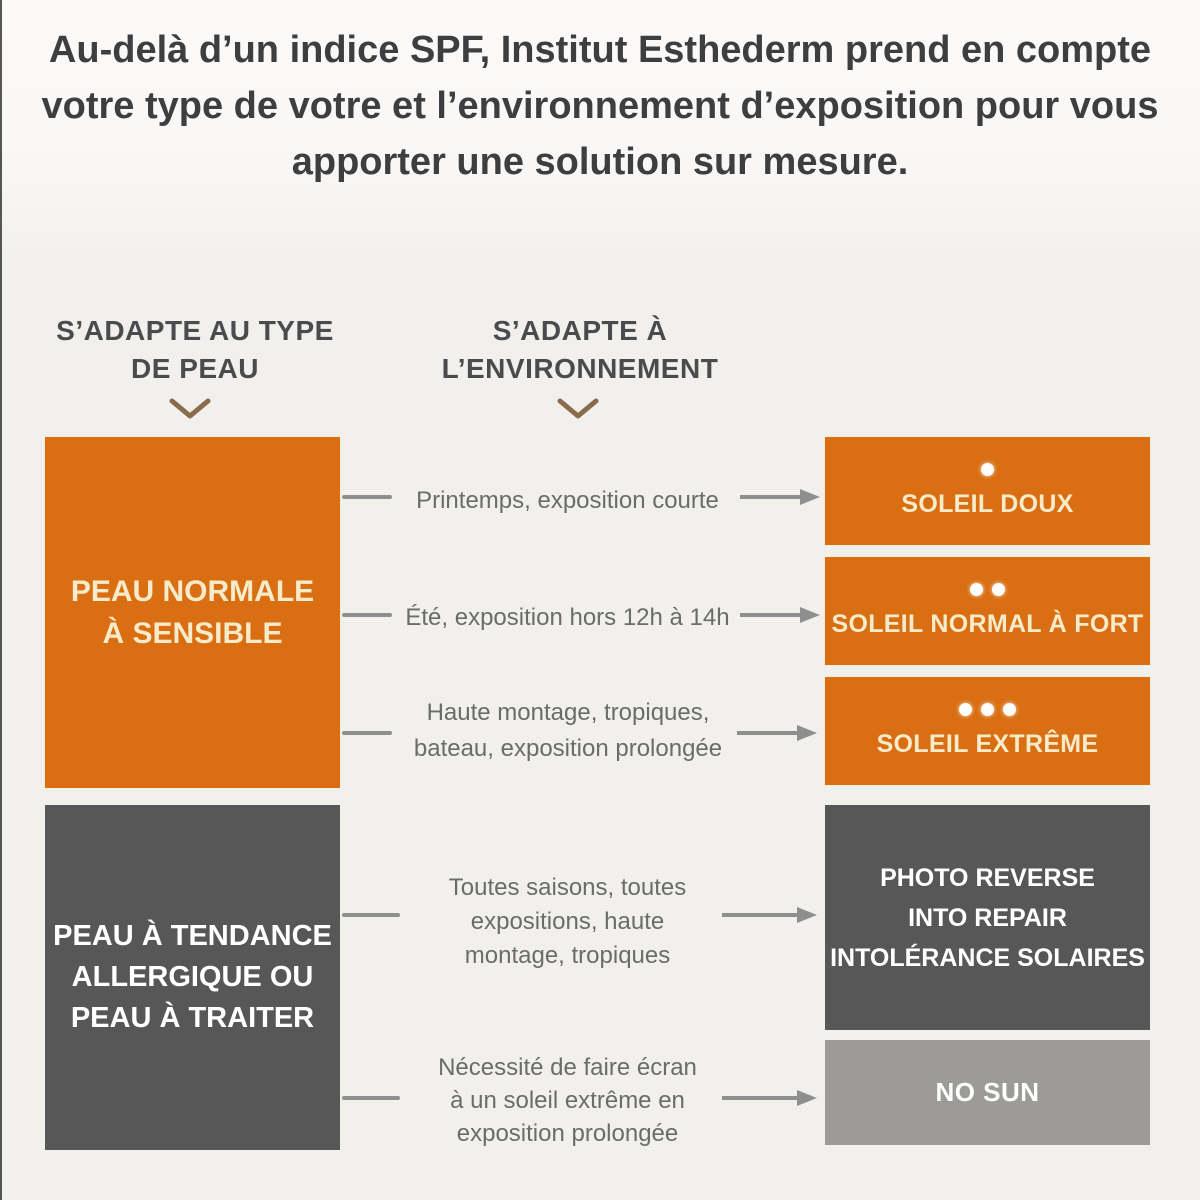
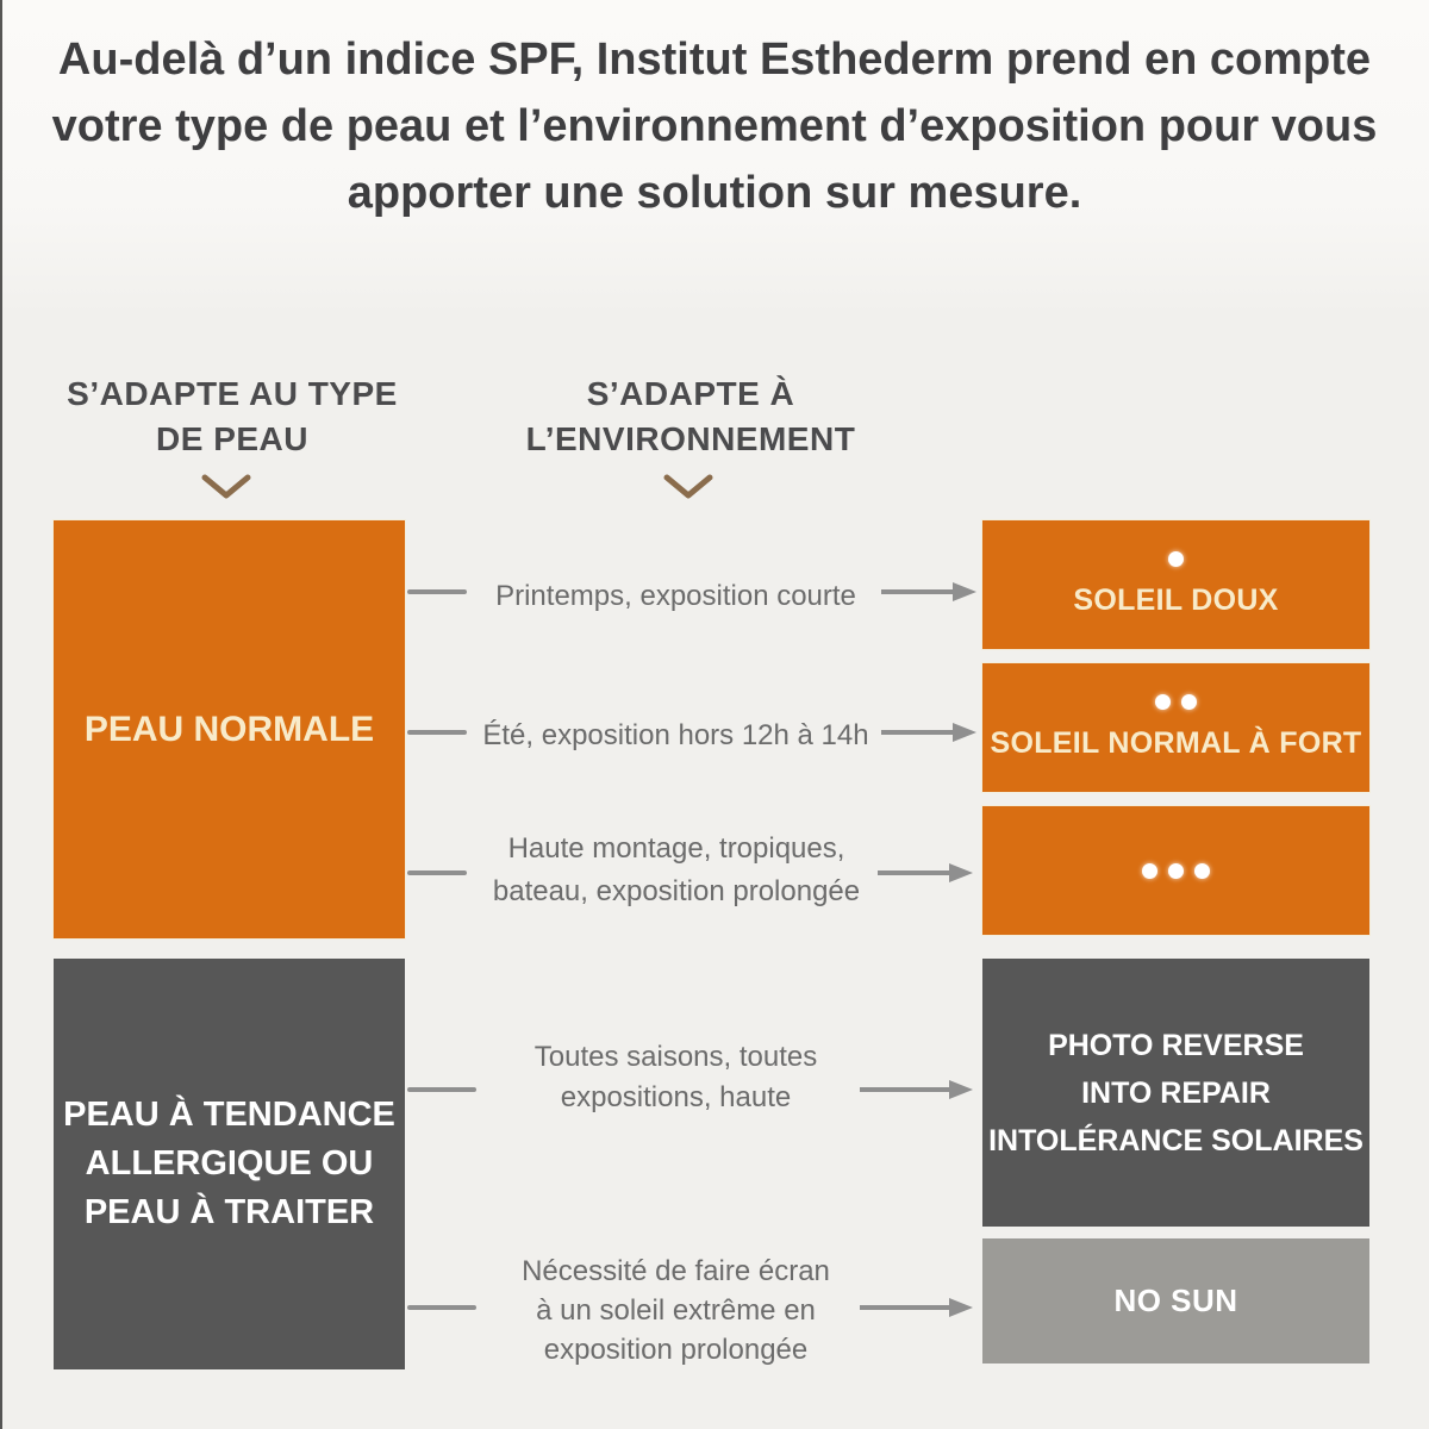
  Au-delà d’un indice SPF, Institut Esthederm prend en compte
- votre type de votre et l’environnement d’exposition pour vous
+ votre type de peau et l’environnement d’exposition pour vous
  apporter une solution sur mesure.
  S’ADAPTE AU TYPE
  DE PEAU
  S’ADAPTE À
  L’ENVIRONNEMENT
  PEAU NORMALE
- À SENSIBLE
  PEAU À TENDANCE
  ALLERGIQUE OU
  PEAU À TRAITER
  Printemps, exposition courte
  Été, exposition hors 12h à 14h
  Haute montage, tropiques,
  bateau, exposition prolongée
  Toutes saisons, toutes
  expositions, haute
- montage, tropiques
  Nécessité de faire écran
  à un soleil extrême en
  exposition prolongée
  SOLEIL DOUX
  SOLEIL NORMAL À FORT
- SOLEIL EXTRÊME
  PHOTO REVERSE
  INTO REPAIR
  INTOLÉRANCE SOLAIRES
  NO SUN
